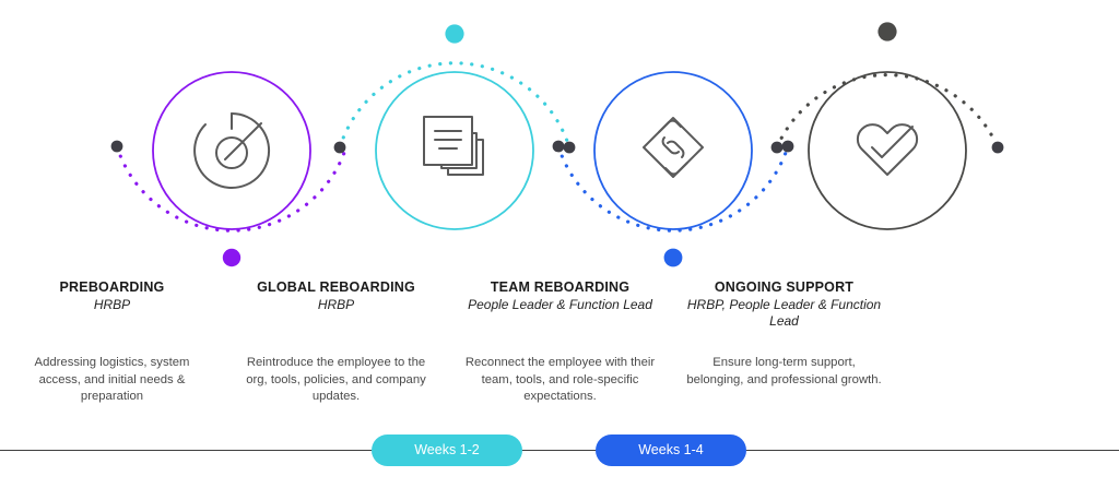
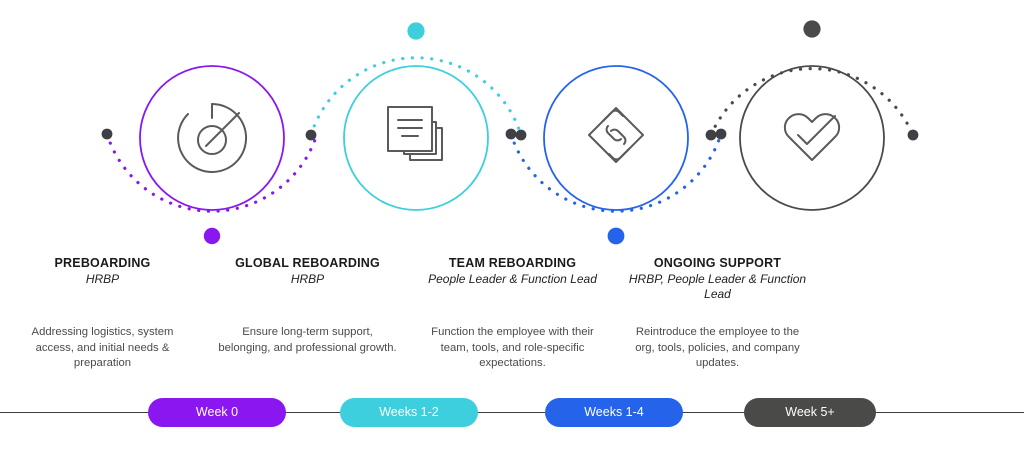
  PREBOARDING
  HRBP
  GLOBAL REBOARDING
  HRBP
  TEAM REBOARDING
  People Leader & Function Lead
  ONGOING SUPPORT
  HRBP, People Leader & Function Lead
  Addressing logistics, system access, and initial needs & preparation
- Reintroduce the employee to the org, tools, policies, and company updates.
+ Ensure long-term support, belonging, and professional growth.
- Reconnect the employee with their team, tools, and role-specific expectations.
+ Function the employee with their team, tools, and role-specific expectations.
- Ensure long-term support, belonging, and professional growth.
+ Reintroduce the employee to the org, tools, policies, and company updates.
+ Week 0
  Weeks 1-2
  Weeks 1-4
+ Week 5+
